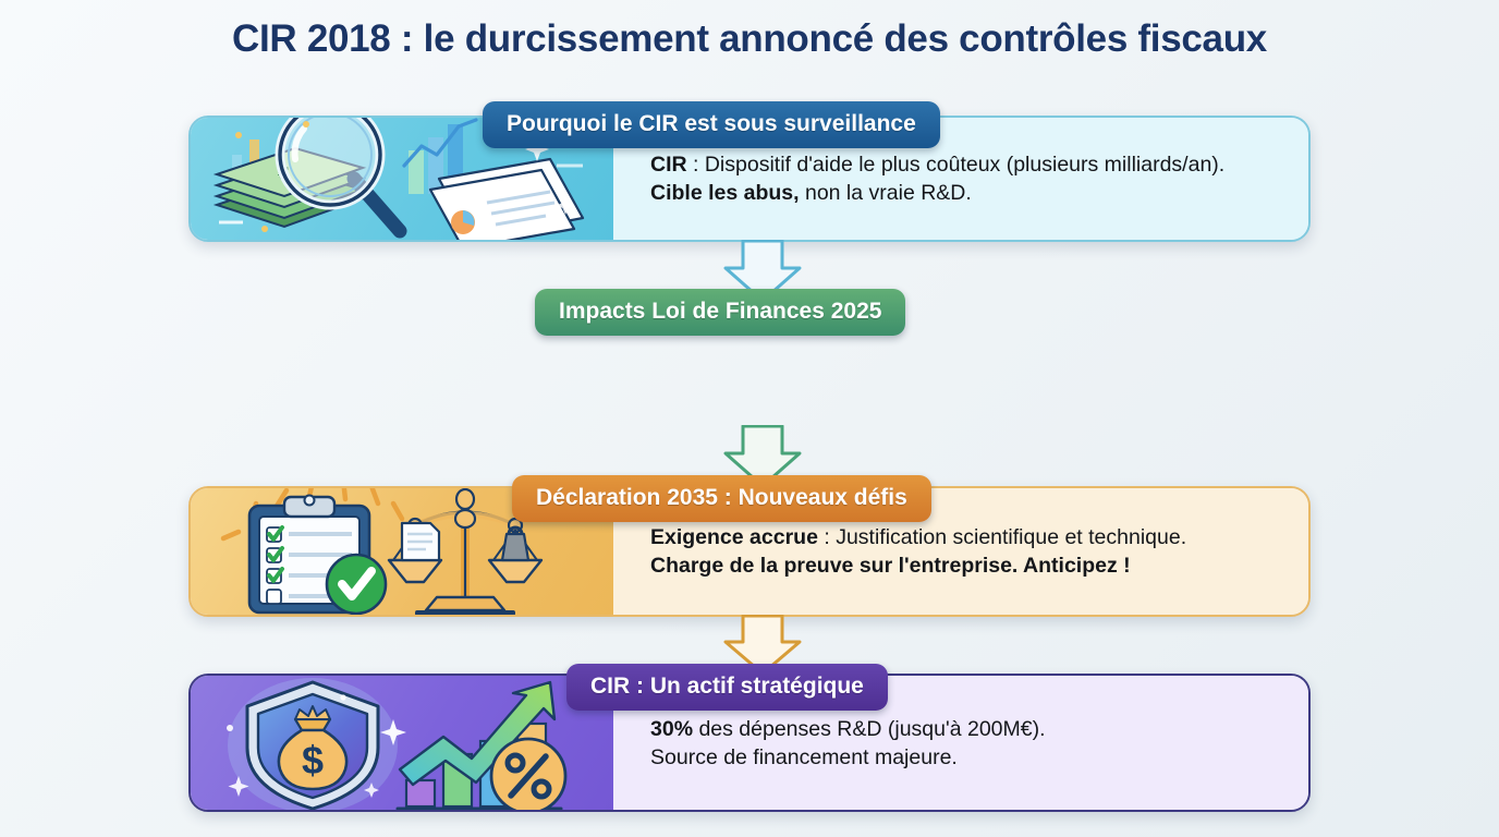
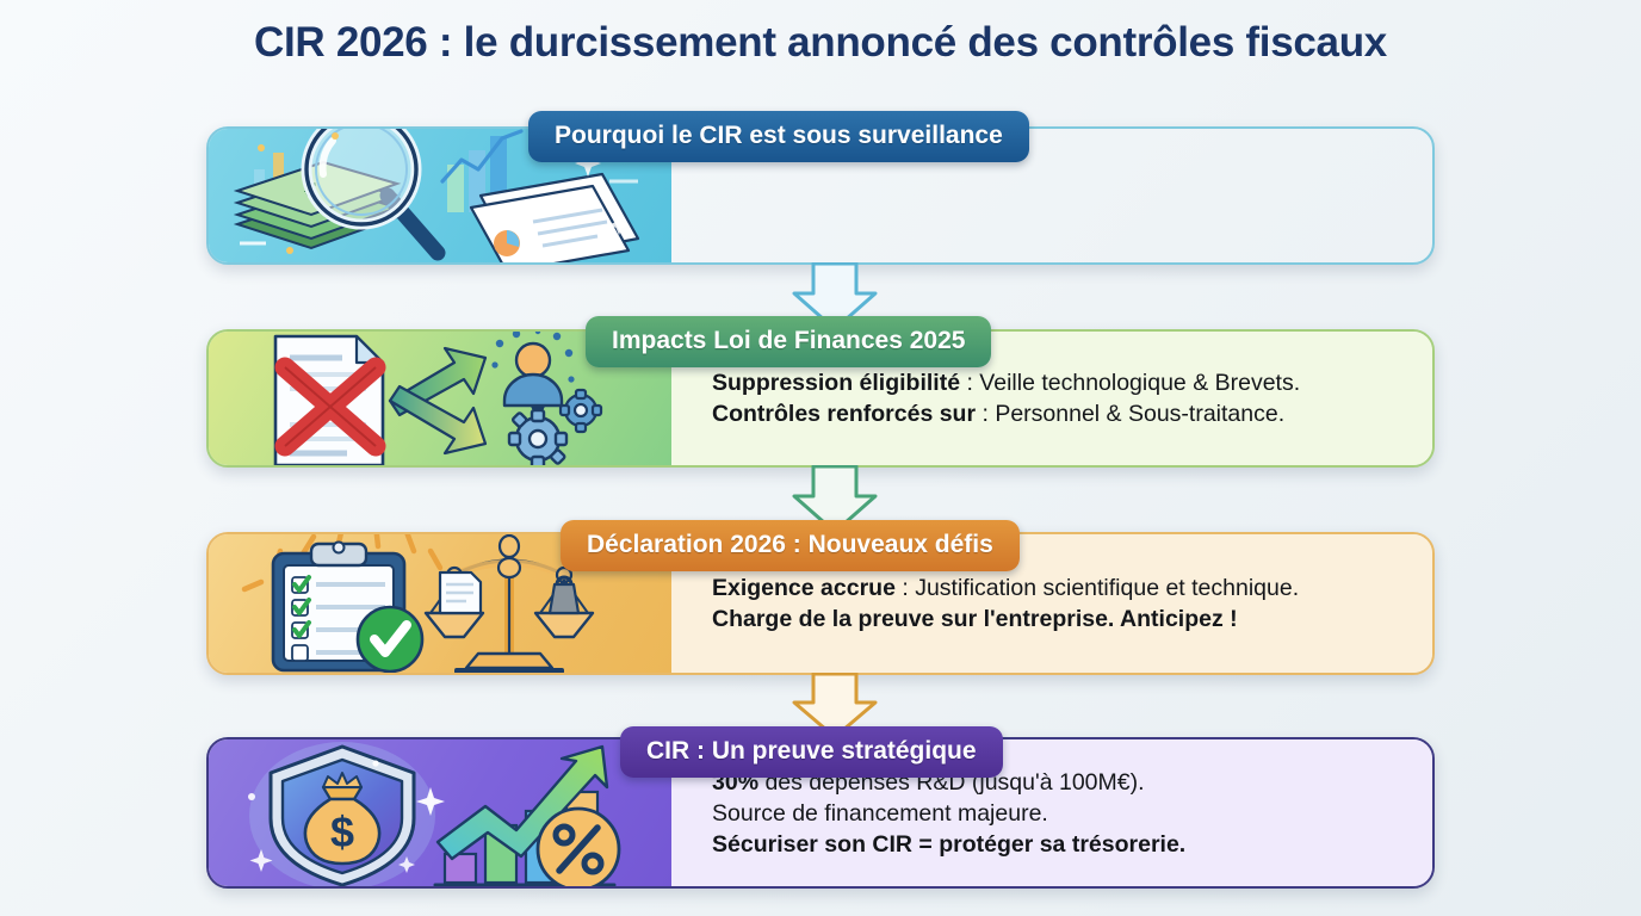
- CIR 2018 : le durcissement annoncé des contrôles fiscaux
+ CIR 2026 : le durcissement annoncé des contrôles fiscaux
- CIR : Dispositif d'aide le plus coûteux (plusieurs milliards/an).
- Cible les abus, non la vraie R&D.
  Pourquoi le CIR est sous surveillance
+ Suppression éligibilité : Veille technologique & Brevets.
+ Contrôles renforcés sur : Personnel & Sous-traitance.
  Impacts Loi de Finances 2025
  Exigence accrue : Justification scientifique et technique.
  Charge de la preuve sur l'entreprise. Anticipez !
- Déclaration 2035 : Nouveaux défis
+ Déclaration 2026 : Nouveaux défis
  $
- 30% des dépenses R&D (jusqu'à 200M€).
+ 30% des dépenses R&D (jusqu'à 100M€).
  Source de financement majeure.
+ Sécuriser son CIR = protéger sa trésorerie.
- CIR : Un actif stratégique
+ CIR : Un preuve stratégique
